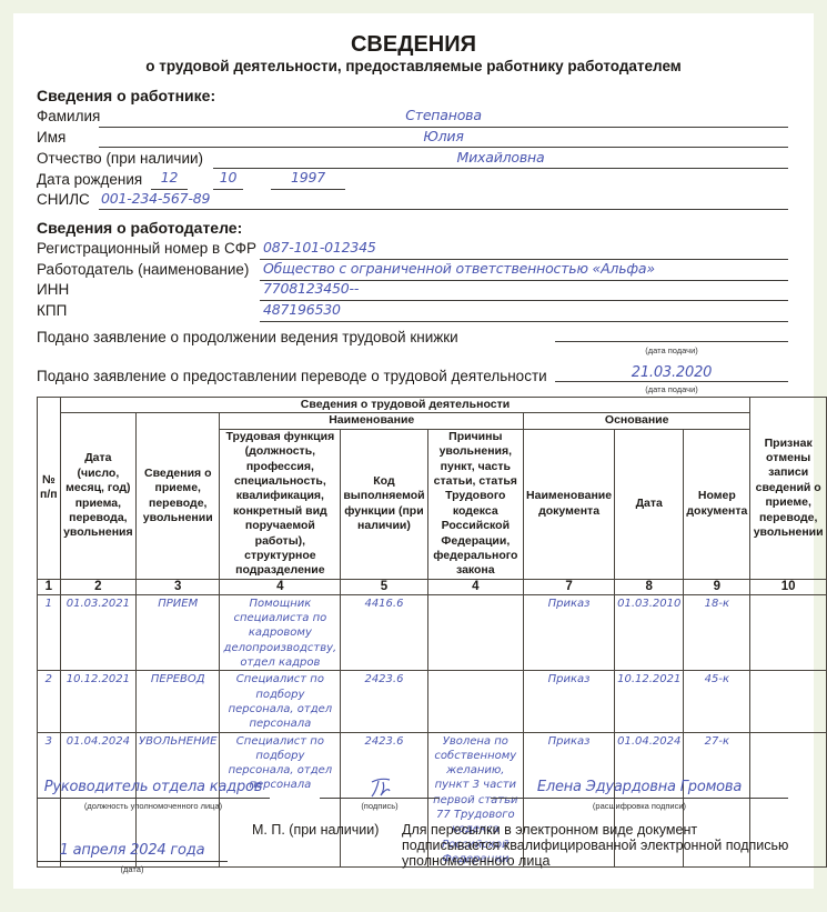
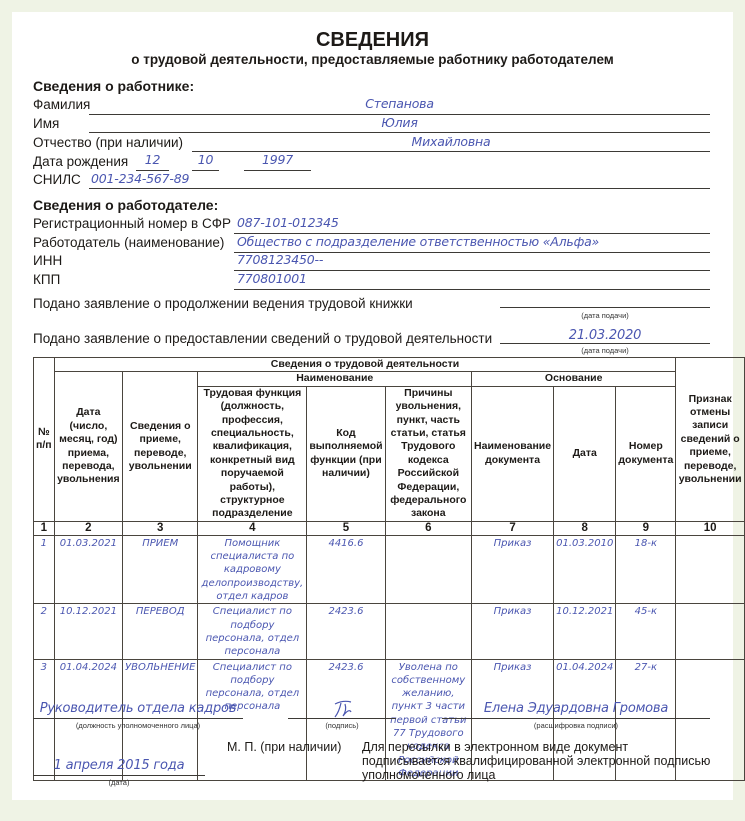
  СВЕДЕНИЯ
  о трудовой деятельности, предоставляемые работнику работодателем
  Сведения о работнике:
  Фамилия
  Степанова
  Имя
  Юлия
  Отчество (при наличии)
  Михайловна
  Дата рождения
  12
  10
  1997
  СНИЛС
  001-234-567-89
  Сведения о работодателе:
  Регистрационный номер в СФР
  087-101-012345
  Работодатель (наименование)
- Общество с ограниченной ответственностью «Альфа»
+ Общество с подразделение ответственностью «Альфа»
  ИНН
  7708123450--
  КПП
- 487196530
+ 770801001
  Подано заявление о продолжении ведения трудовой книжки
  (дата подачи)
- Подано заявление о предоставлении переводе о трудовой деятельности
+ Подано заявление о предоставлении сведений о трудовой деятельности
  21.03.2020
  (дата подачи)
  № п/п	Сведения о трудовой деятельности	Признак отмены записи сведений о приеме, переводе, увольнении
  Дата (число, месяц, год) приема, перевода, увольнения	Сведения о приеме, переводе, увольнении	Наименование	Основание
  Трудовая функция (должность, профессия, специальность, квалификация, конкретный вид поручаемой работы), структурное подразделение	Код выполняемой функции (при наличии)	Причины увольнения, пункт, часть статьи, статья Трудового кодекса Российской Федерации, федерального закона	Наименование документа	Дата	Номер документа
- 1	2	3	4	5	4	7	8	9	10
+ 1	2	3	4	5	6	7	8	9	10
  1	01.03.2021	ПРИЕМ	Помощник специалиста по кадровому делопроизводству, отдел кадров	4416.6		Приказ	01.03.2010	18-к
  2	10.12.2021	ПЕРЕВОД	Специалист по подбору персонала, отдел персонала	2423.6		Приказ	10.12.2021	45-к
  3	01.04.2024	УВОЛЬНЕНИЕ	Специалист по подбору персонала, отдел персонала	2423.6	Уволена по собственному желанию, пункт 3 части первой статьи 77 Трудового кодекса Российской Федерации	Приказ	01.04.2024	27-к
  Руководитель отдела кадров
  (должность уполномоченного лица)
  (подпись)
  Елена Эдуардовна Громова
  (расшифровка подписи)
  М. П. (при наличии)
  Для пересылки в электронном виде документ подписывается квалифицированной электронной подписью уполномоченного лица
- 1 апреля 2024 года
+ 1 апреля 2015 года
  (дата)
